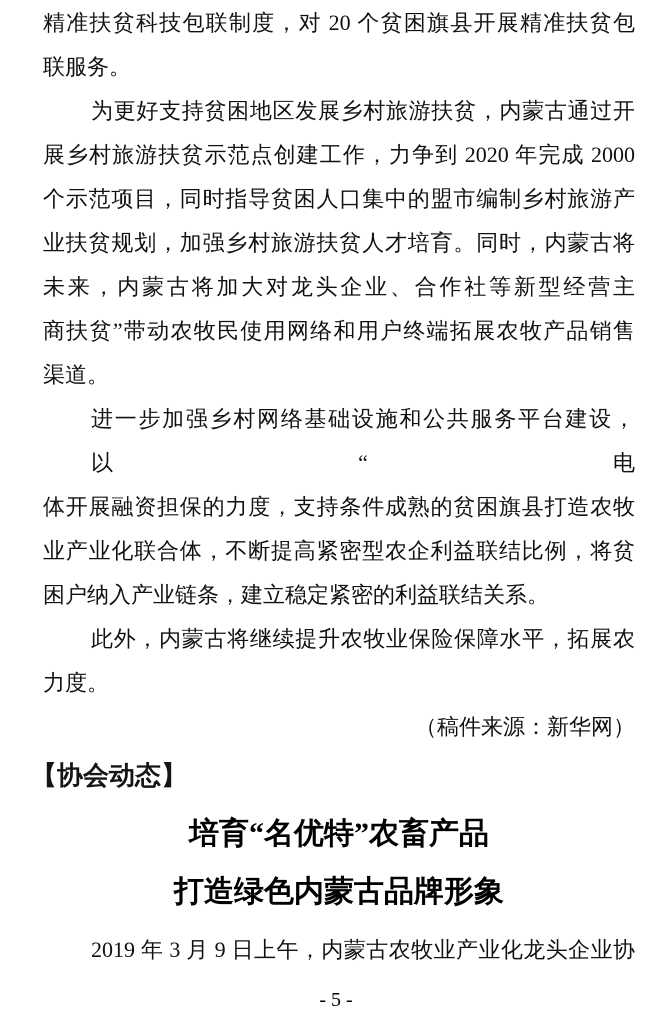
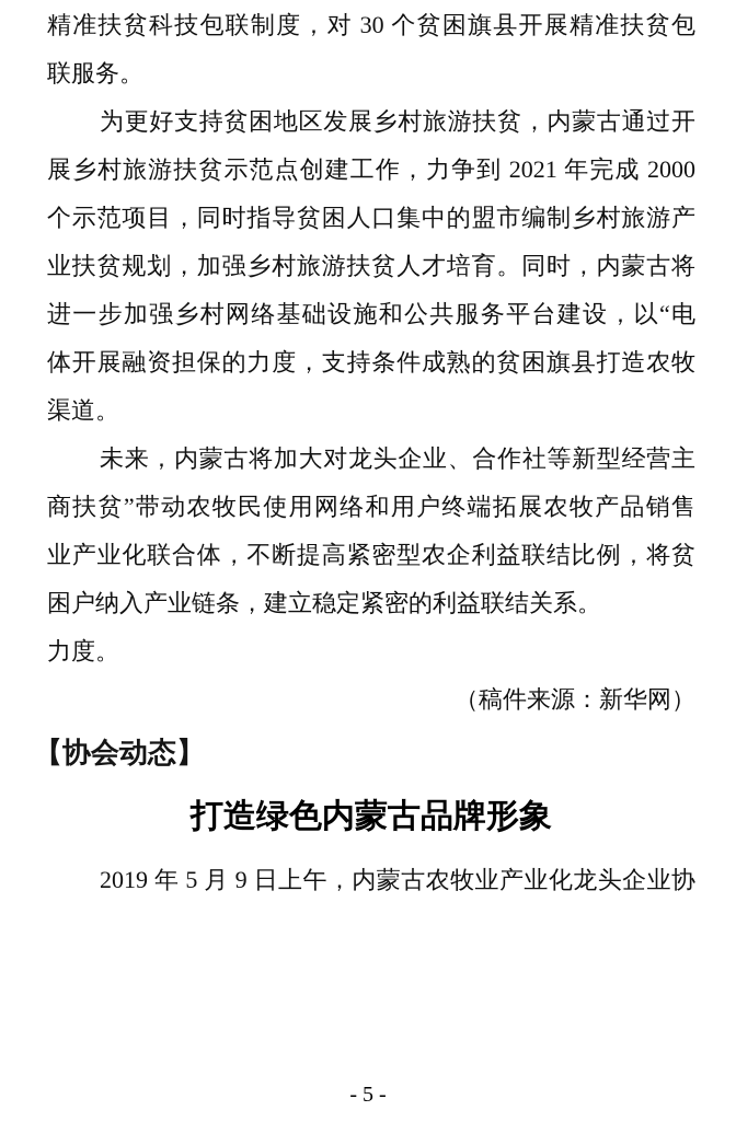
- 精准扶贫科技包联制度，对 20 个贫困旗县开展精准扶贫包
+ 精准扶贫科技包联制度，对 30 个贫困旗县开展精准扶贫包
  联服务。
  为更好支持贫困地区发展乡村旅游扶贫，内蒙古通过开
- 展乡村旅游扶贫示范点创建工作，力争到 2020 年完成 2000
+ 展乡村旅游扶贫示范点创建工作，力争到 2021 年完成 2000
  个示范项目，同时指导贫困人口集中的盟市编制乡村旅游产
  业扶贫规划，加强乡村旅游扶贫人才培育。同时，内蒙古将
- 未来，内蒙古将加大对龙头企业、合作社等新型经营主
+ 进一步加强乡村网络基础设施和公共服务平台建设，以“电
- 商扶贫”带动农牧民使用网络和用户终端拓展农牧产品销售
+ 体开展融资担保的力度，支持条件成熟的贫困旗县打造农牧
  渠道。
- 进一步加强乡村网络基础设施和公共服务平台建设，以“电
+ 未来，内蒙古将加大对龙头企业、合作社等新型经营主
- 体开展融资担保的力度，支持条件成熟的贫困旗县打造农牧
+ 商扶贫”带动农牧民使用网络和用户终端拓展农牧产品销售
  业产业化联合体，不断提高紧密型农企利益联结比例，将贫
  困户纳入产业链条，建立稳定紧密的利益联结关系。
- 此外，内蒙古将继续提升农牧业保险保障水平，拓展农
  力度。
  （稿件来源：新华网）
  【协会动态】
- 培育“名优特”农畜产品
  打造绿色内蒙古品牌形象
- 2019 年 3 月 9 日上午，内蒙古农牧业产业化龙头企业协
+ 2019 年 5 月 9 日上午，内蒙古农牧业产业化龙头企业协
  - 5 -
